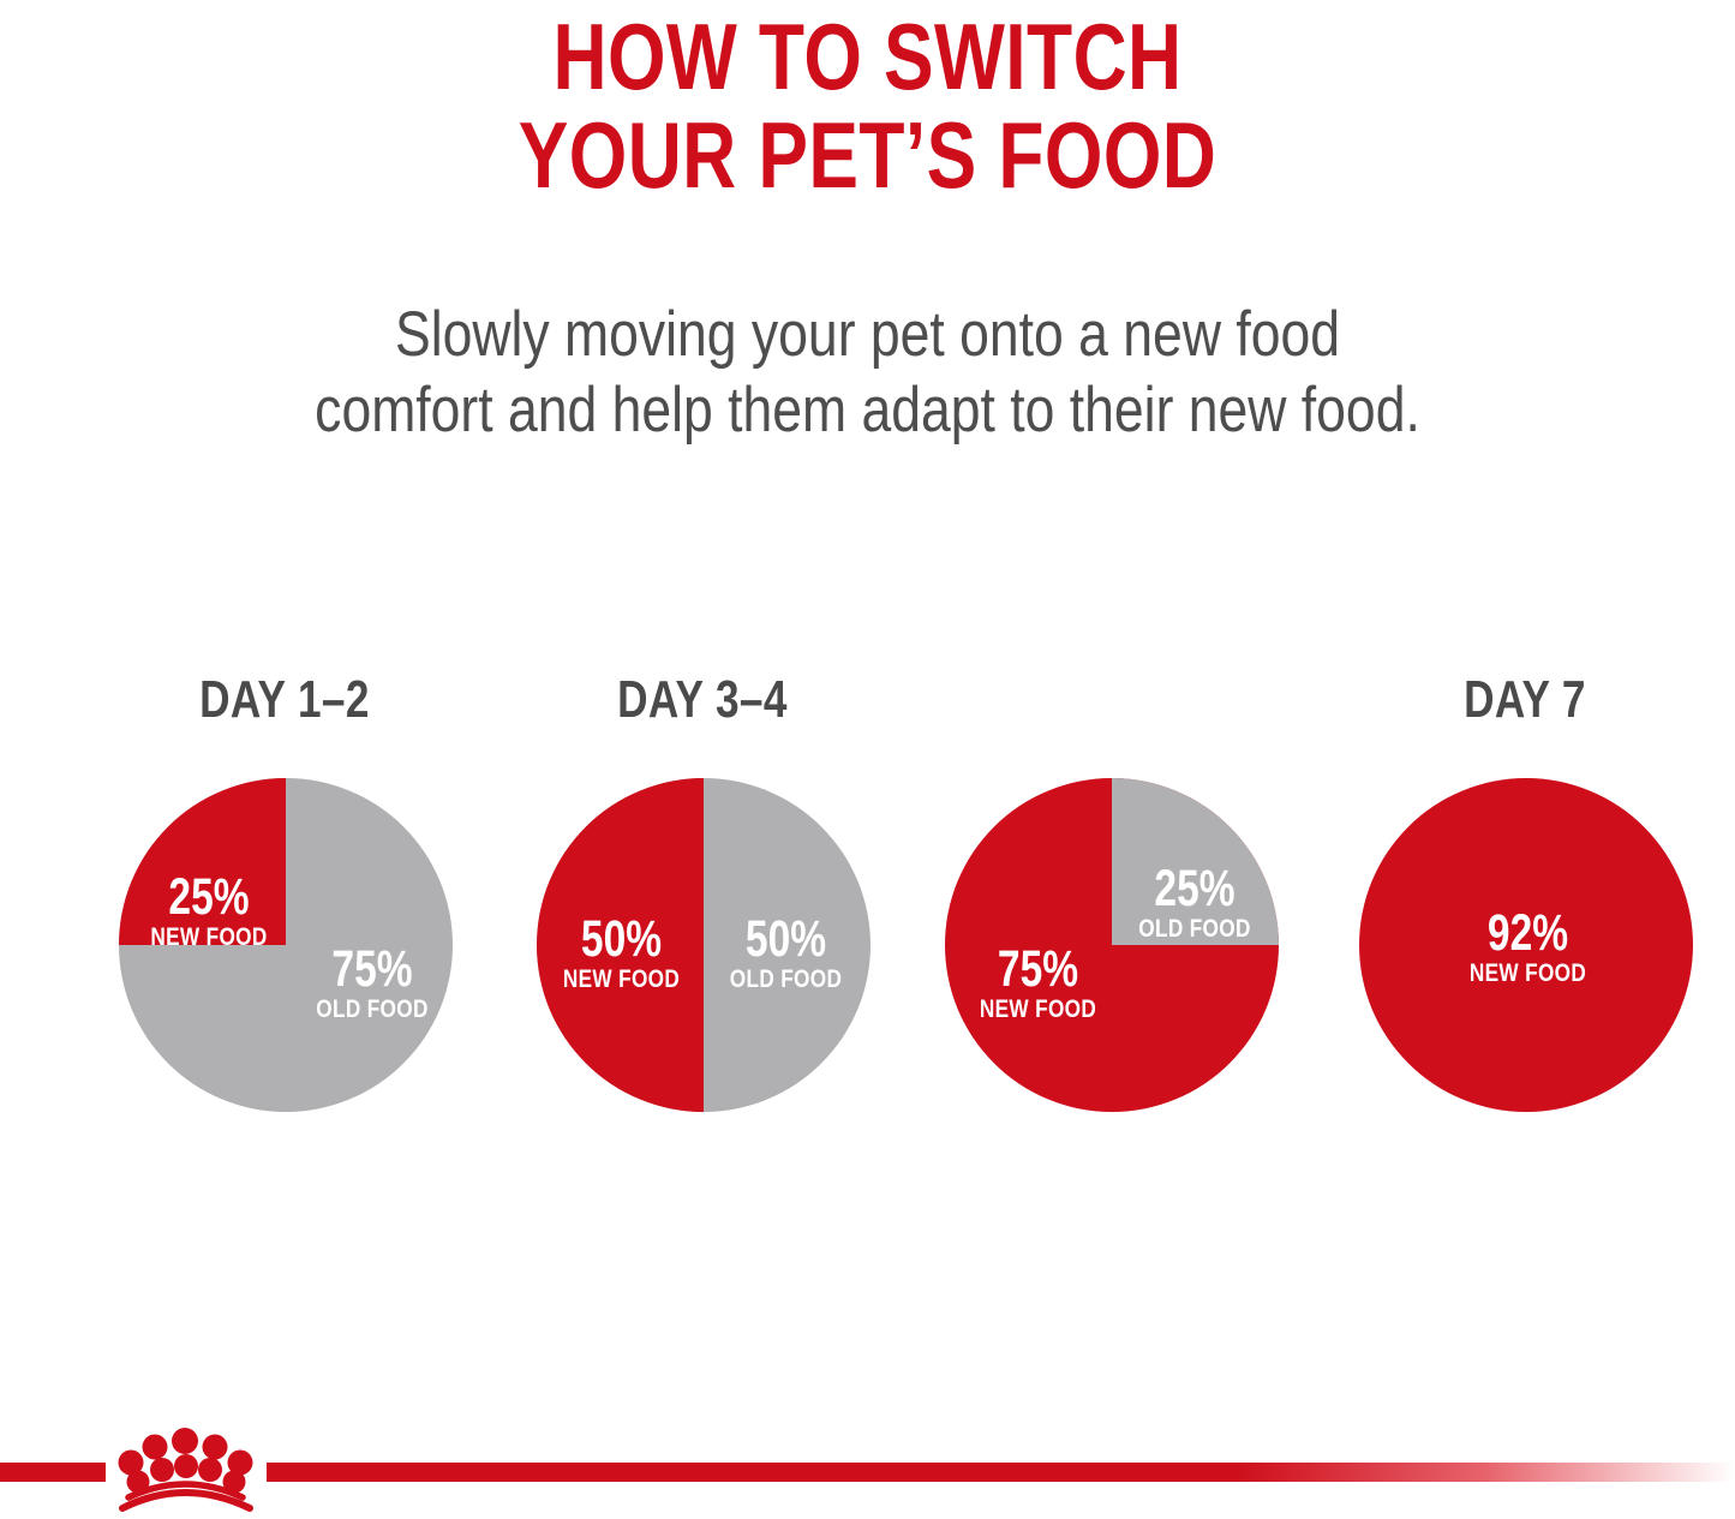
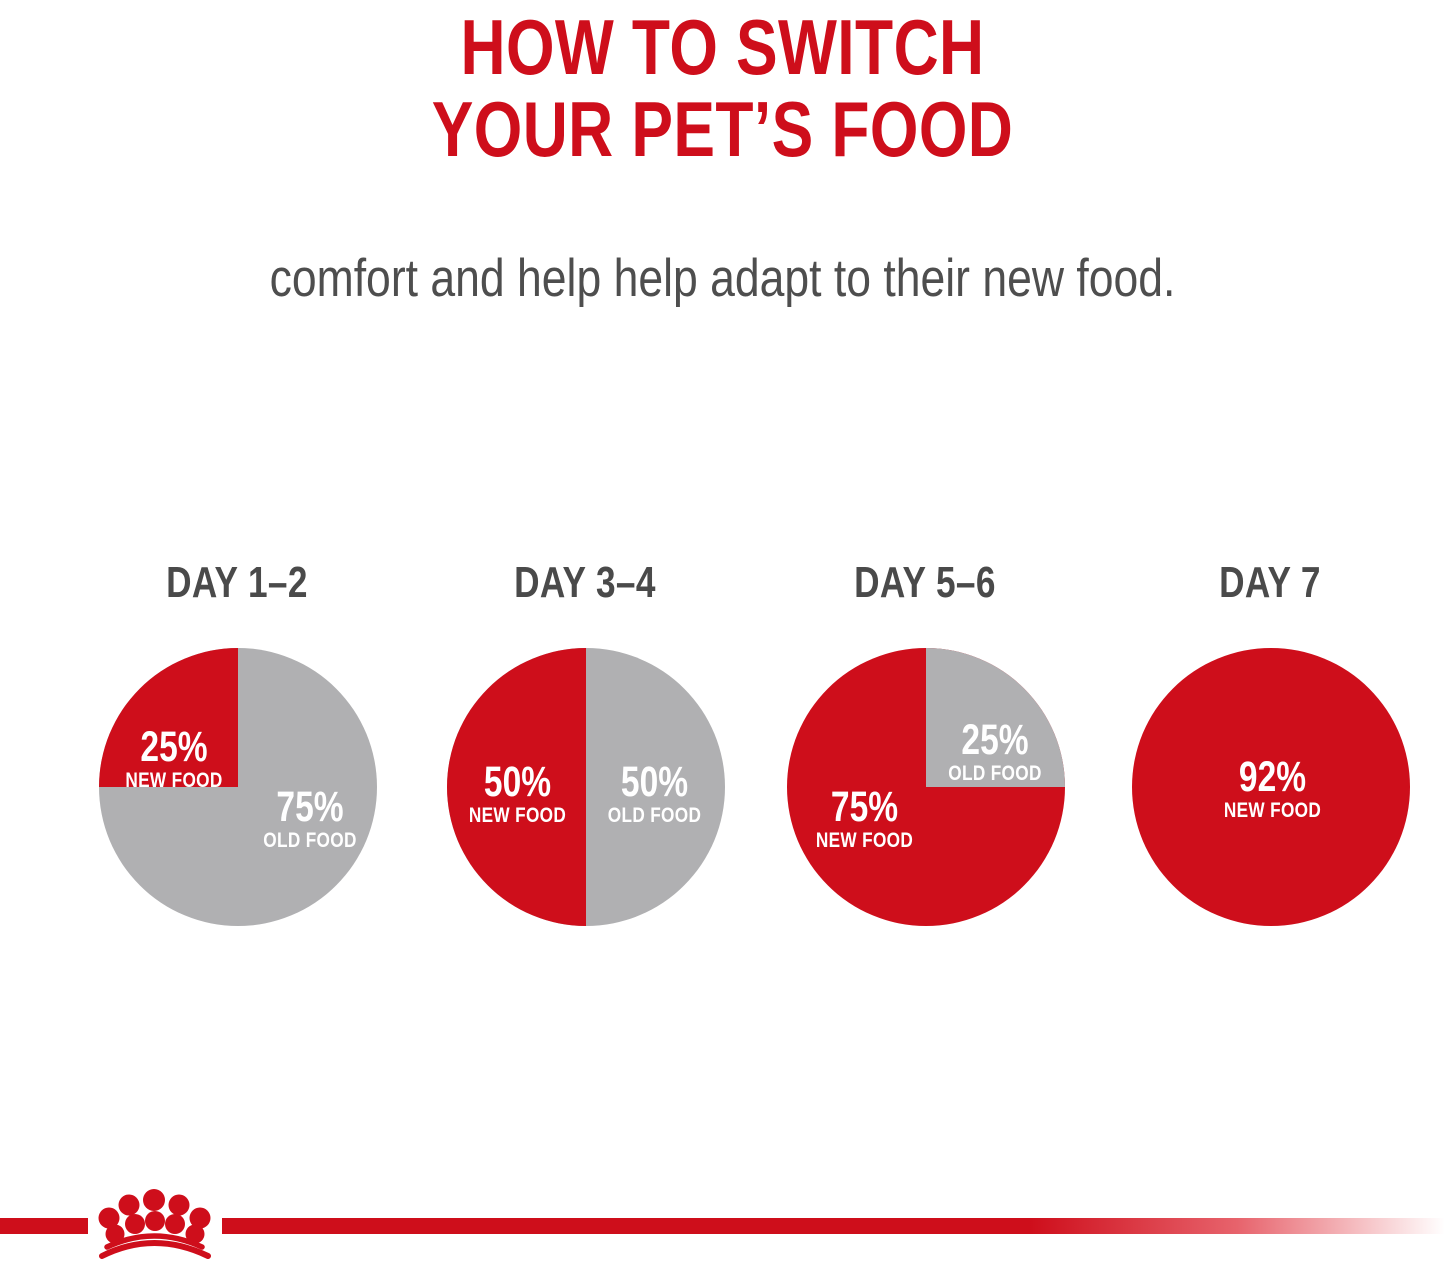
  HOW TO SWITCH
  YOUR PET’S FOOD
- Slowly moving your pet onto a new food
- comfort and help them adapt to their new food.
+ comfort and help help adapt to their new food.
  DAY 1–2
  25%
  NEW FOOD
  75%
  OLD FOOD
  DAY 3–4
  50%
  NEW FOOD
  50%
  OLD FOOD
+ DAY 5–6
  25%
  OLD FOOD
  75%
  NEW FOOD
  DAY 7
  92%
  NEW FOOD
